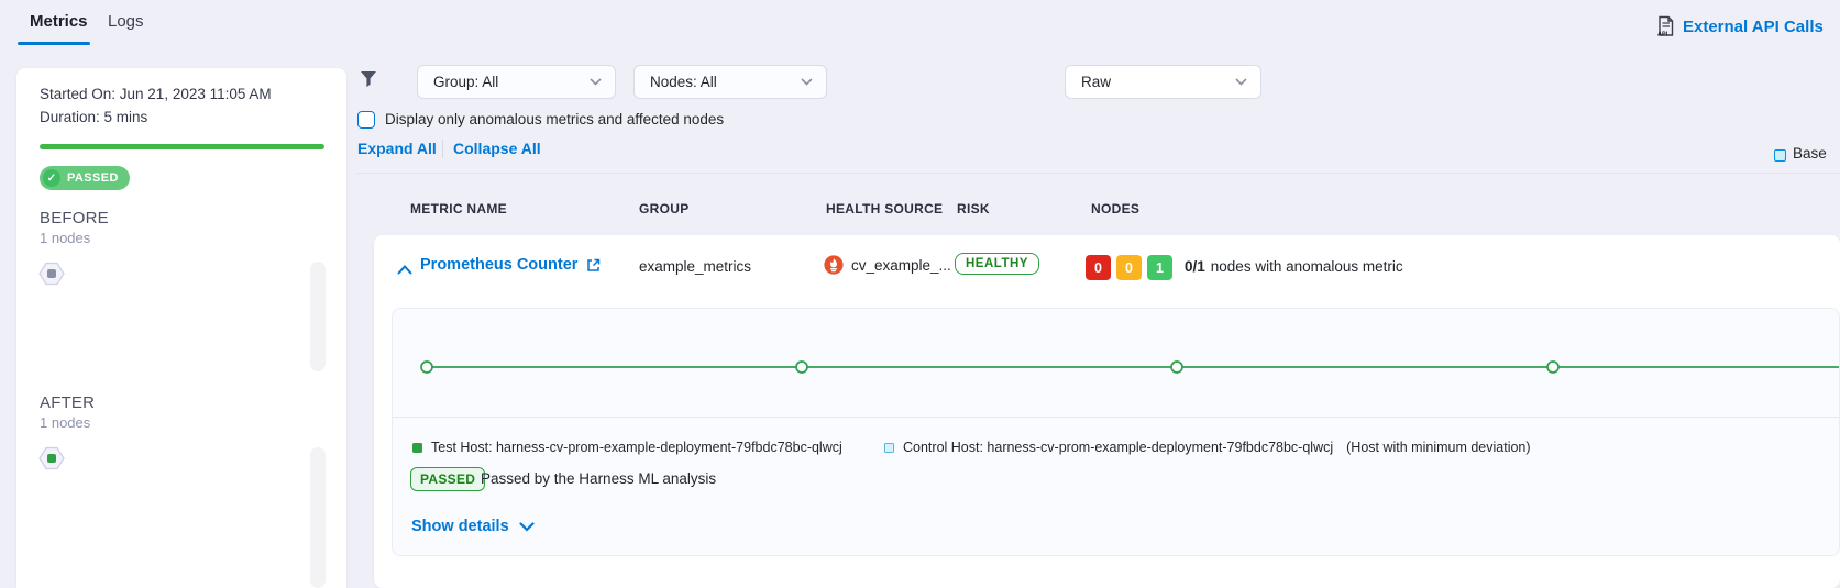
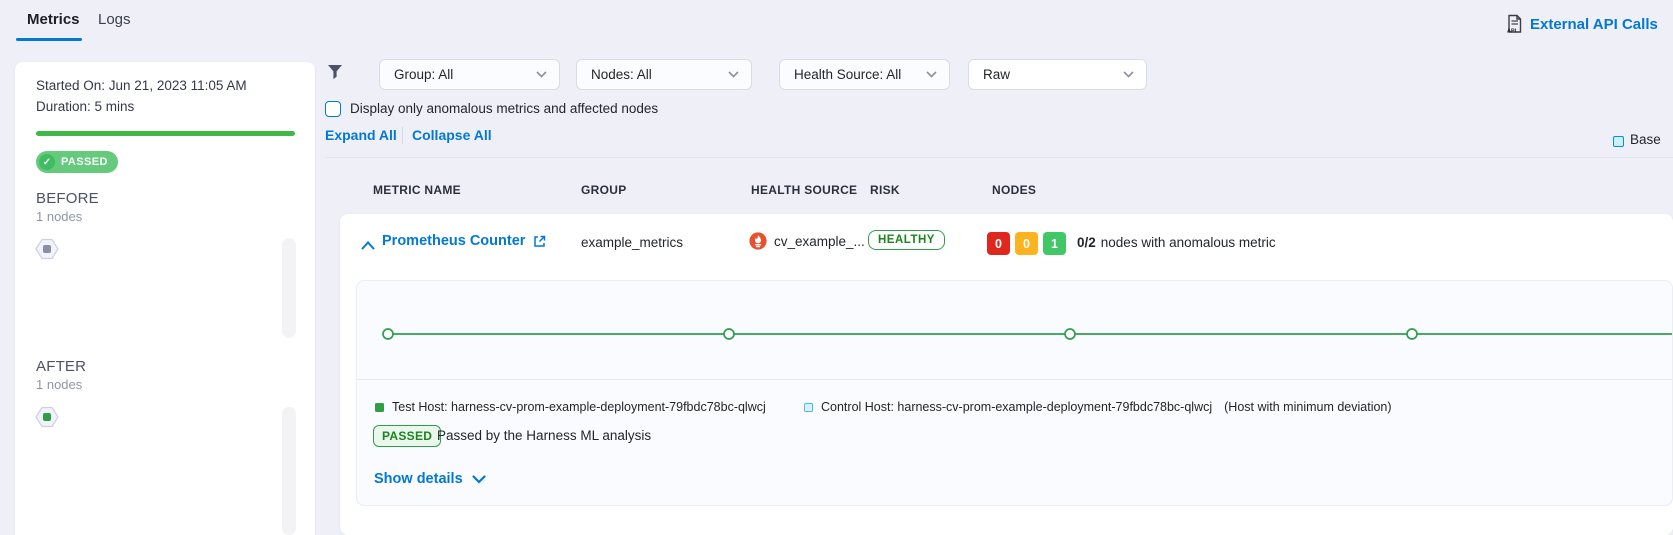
  Metrics
  Logs
  External API Calls
  Started On: Jun 21, 2023 11:05 AM
  Duration: 5 mins
  ✓
  PASSED
  BEFORE
  1 nodes
  AFTER
  1 nodes
  Group: All
  Nodes: All
+ Health Source: All
  Raw
  Display only anomalous metrics and affected nodes
  Expand All
  Collapse All
  Base
  METRIC NAME
  GROUP
  HEALTH SOURCE
  RISK
  NODES
  Prometheus Counter
  example_metrics
  cv_example_...
  HEALTHY
  0
  0
  1
- 0/1 nodes with anomalous metric
+ 0/2 nodes with anomalous metric
  Test Host: harness-cv-prom-example-deployment-79fbdc78bc-qlwcj
  Control Host: harness-cv-prom-example-deployment-79fbdc78bc-qlwcj
  (Host with minimum deviation)
  PASSED
  Passed by the Harness ML analysis
  Show details
